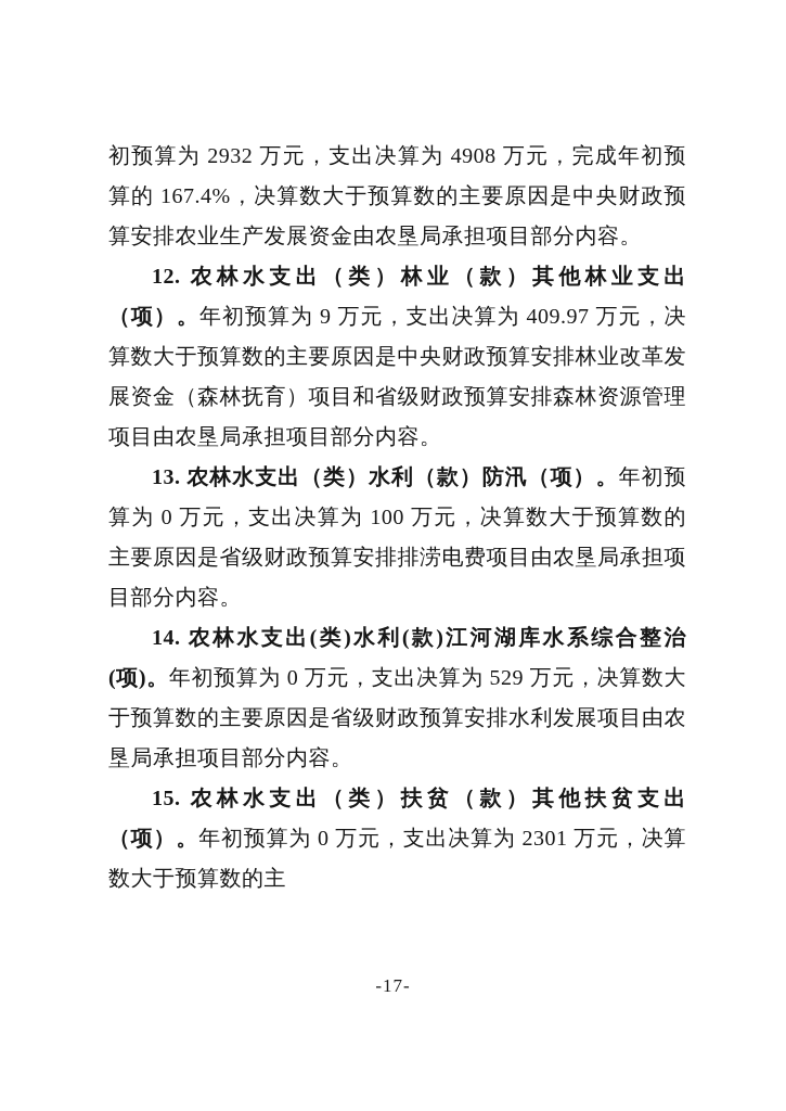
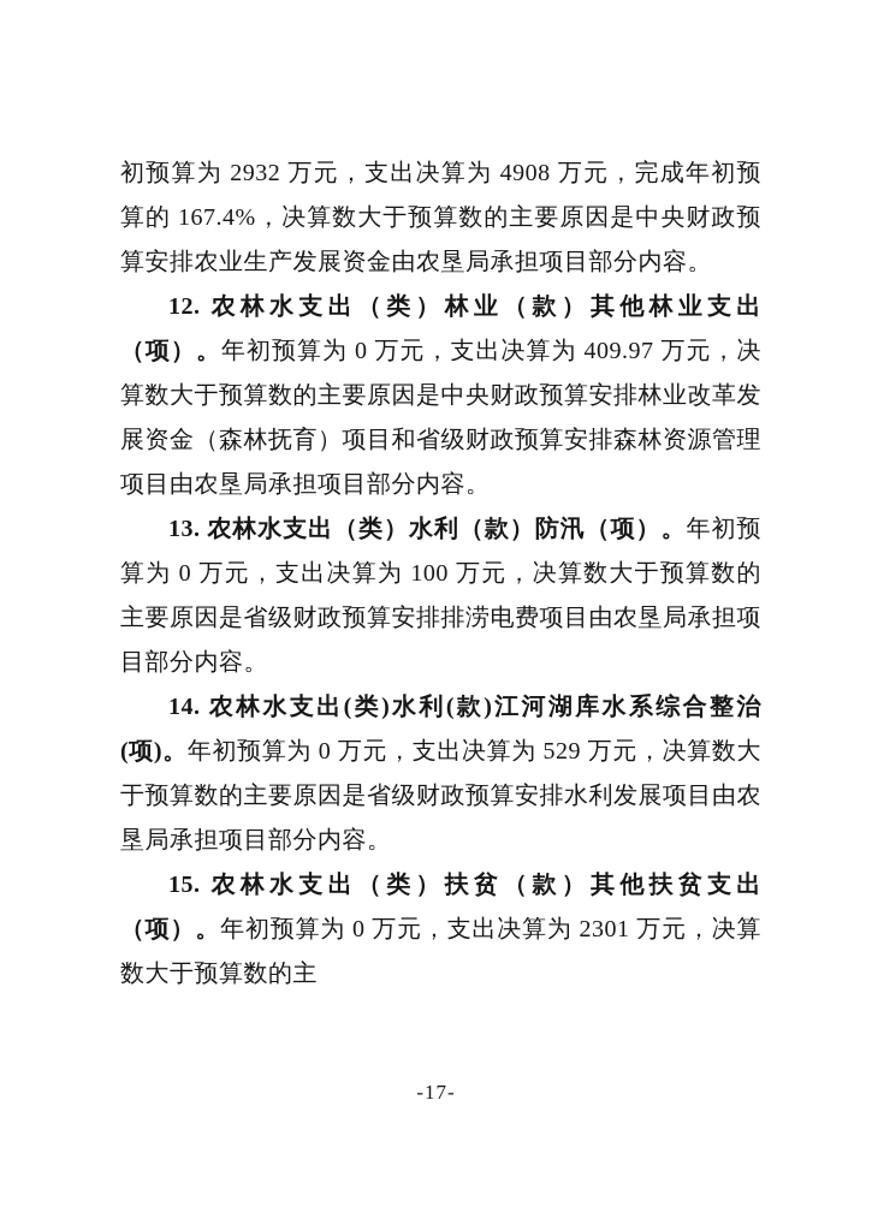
  初预算为 2932 万元，支出决算为 4908 万元，完成年初预算的 167.4%，决算数大于预算数的主要原因是中央财政预算安排农业生产发展资金由农垦局承担项目部分内容。
- 12. 农林水支出（类）林业（款）其他林业支出（项）。年初预算为 9 万元，支出决算为 409.97 万元，决算数大于预算数的主要原因是中央财政预算安排林业改革发展资金（森林抚育）项目和省级财政预算安排森林资源管理项目由农垦局承担项目部分内容。
+ 12. 农林水支出（类）林业（款）其他林业支出（项）。年初预算为 0 万元，支出决算为 409.97 万元，决算数大于预算数的主要原因是中央财政预算安排林业改革发展资金（森林抚育）项目和省级财政预算安排森林资源管理项目由农垦局承担项目部分内容。
  13. 农林水支出（类）水利（款）防汛（项）。年初预算为 0 万元，支出决算为 100 万元，决算数大于预算数的主要原因是省级财政预算安排排涝电费项目由农垦局承担项目部分内容。
  14. 农林水支出(类)水利(款)江河湖库水系综合整治(项)。年初预算为 0 万元，支出决算为 529 万元，决算数大于预算数的主要原因是省级财政预算安排水利发展项目由农垦局承担项目部分内容。
  15. 农林水支出（类）扶贫（款）其他扶贫支出（项）。年初预算为 0 万元，支出决算为 2301 万元，决算数大于预算数的主
  -17-
